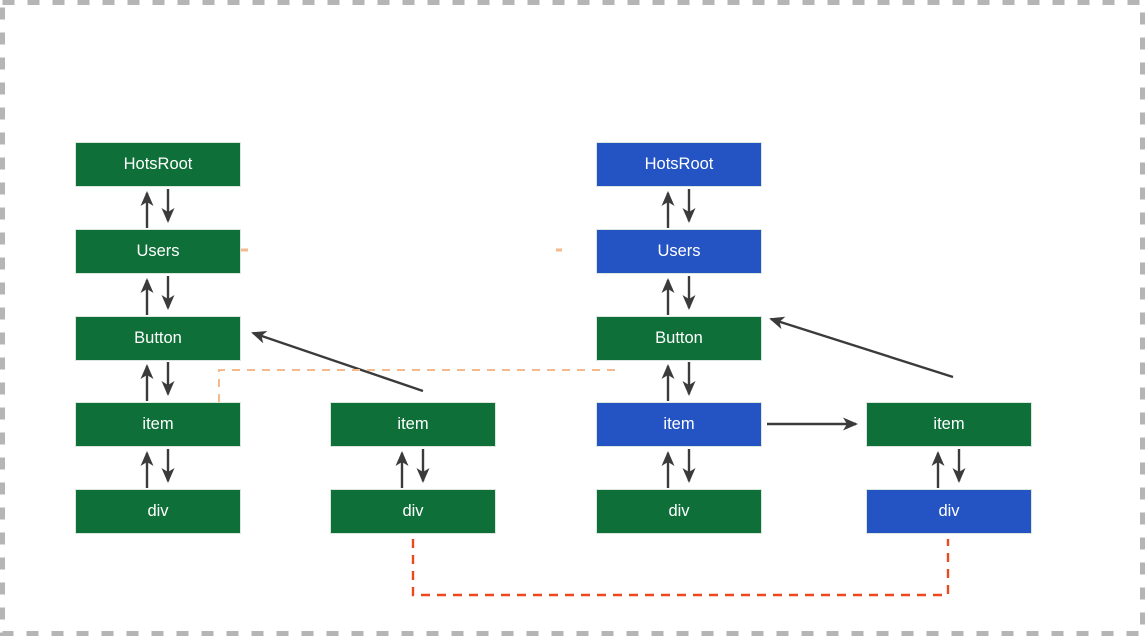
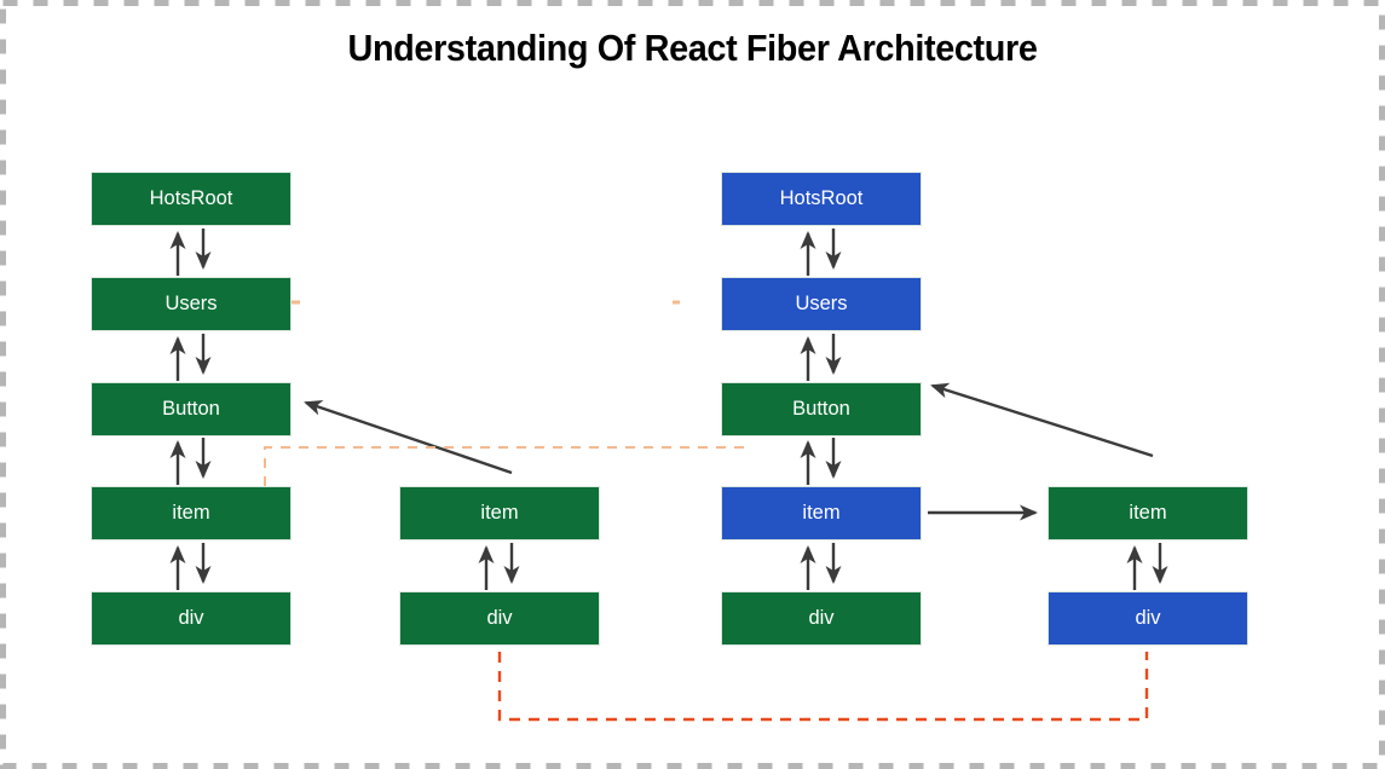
+ Understanding Of React Fiber Architecture
  HotsRoot
  Users
  Button
  item
  div
  item
  div
  HotsRoot
  Users
  Button
  item
  div
  item
  div
